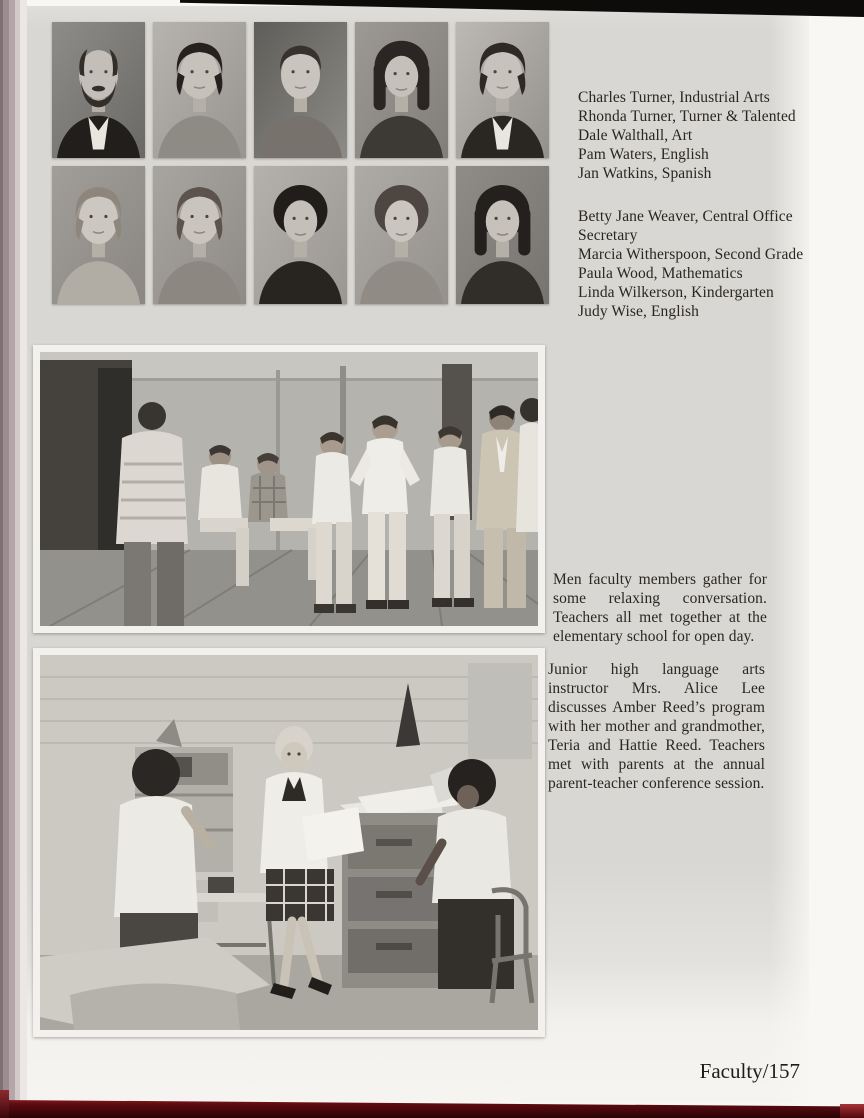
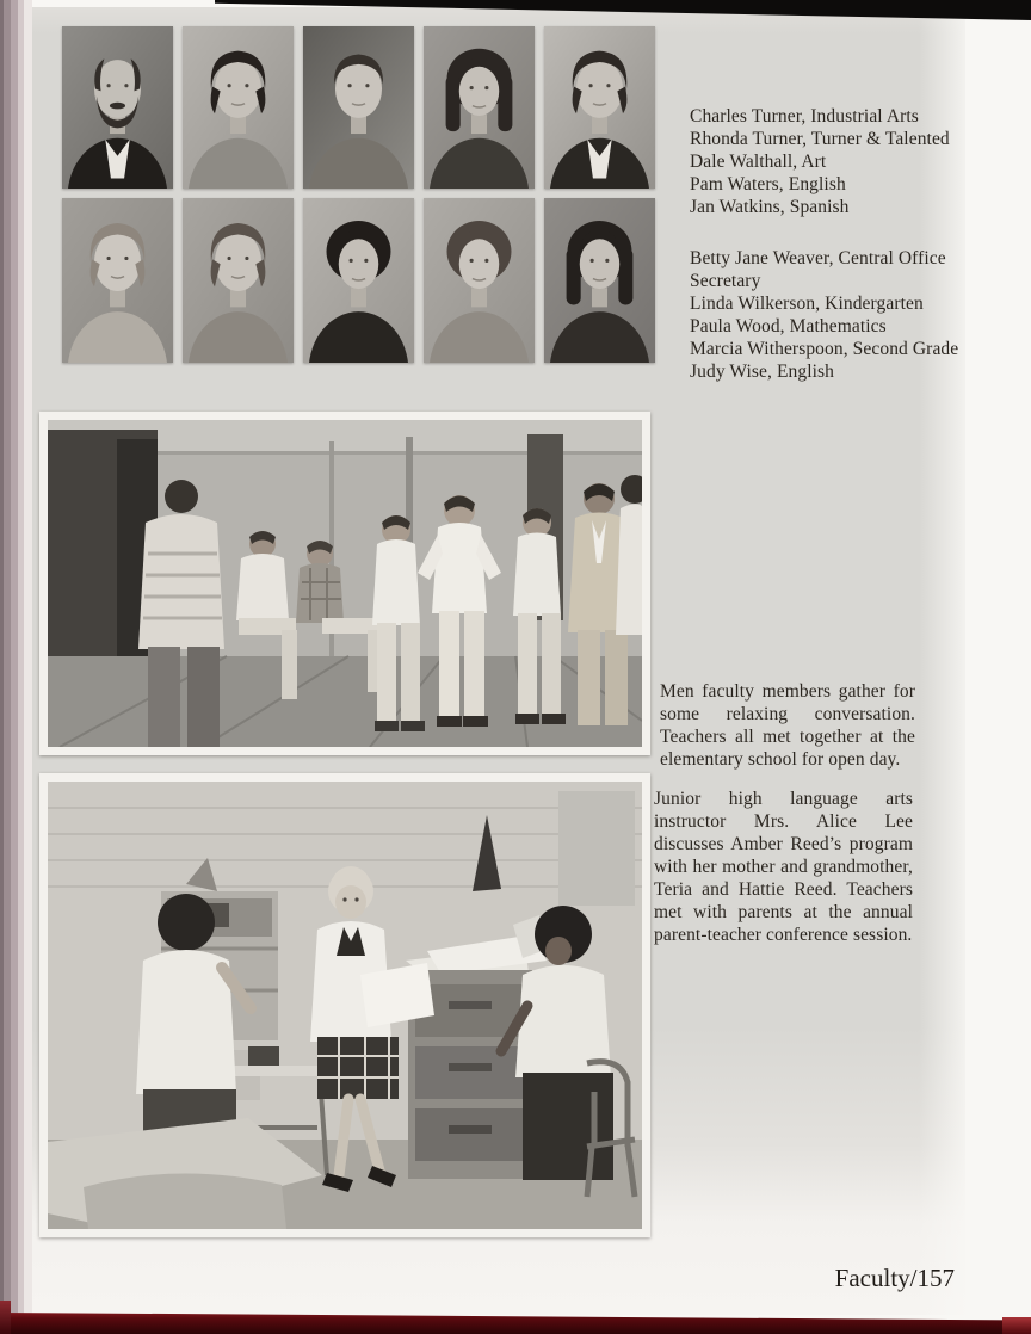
  Charles Turner, Industrial Arts
  Rhonda Turner, Turner & Talented
  Dale Walthall, Art
  Pam Waters, English
  Jan Watkins, Spanish
  Betty Jane Weaver, Central Office Secretary
- Marcia Witherspoon, Second Grade
+ Linda Wilkerson, Kindergarten
  Paula Wood, Mathematics
- Linda Wilkerson, Kindergarten
+ Marcia Witherspoon, Second Grade
  Judy Wise, English
  Men faculty members gather for some relaxing conversation. Teachers all met together at the elementary school for open day.
  Junior high language arts instructor Mrs. Alice Lee discusses Amber Reed’s program with her mother and grandmother, Teria and Hattie Reed. Teachers met with parents at the annual parent-teacher conference session.
  Faculty/157
